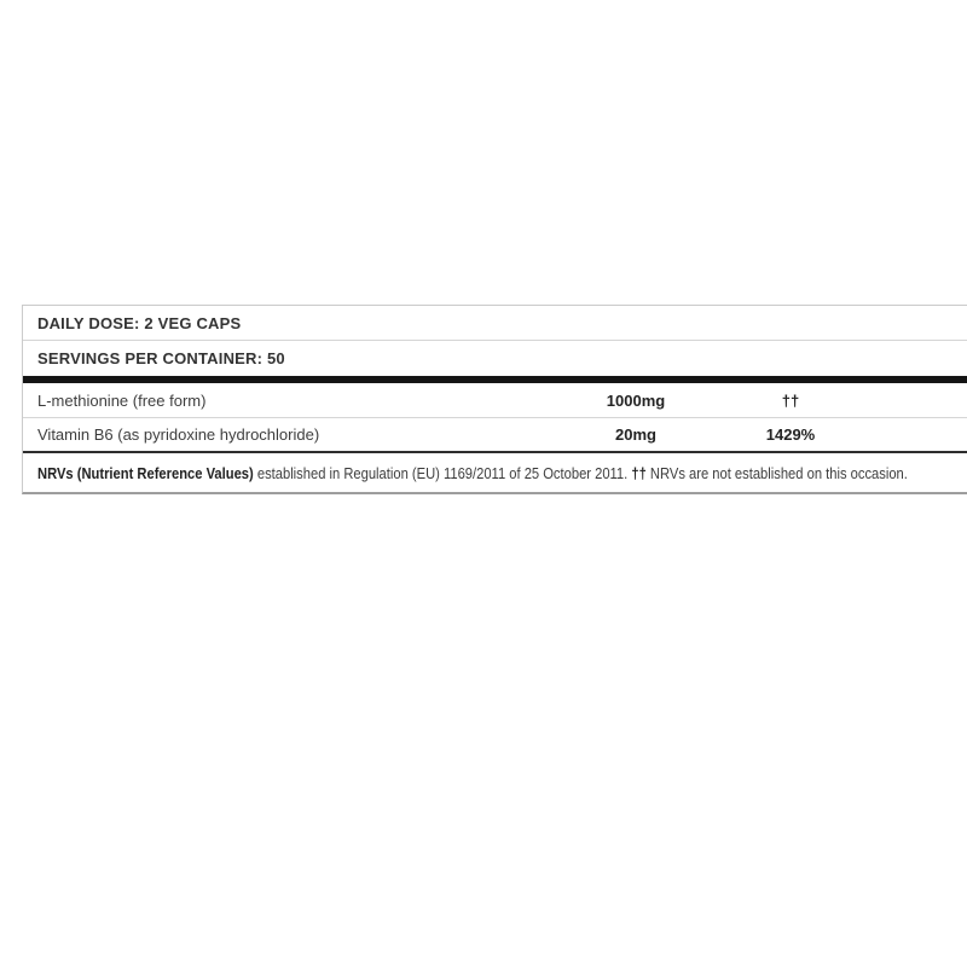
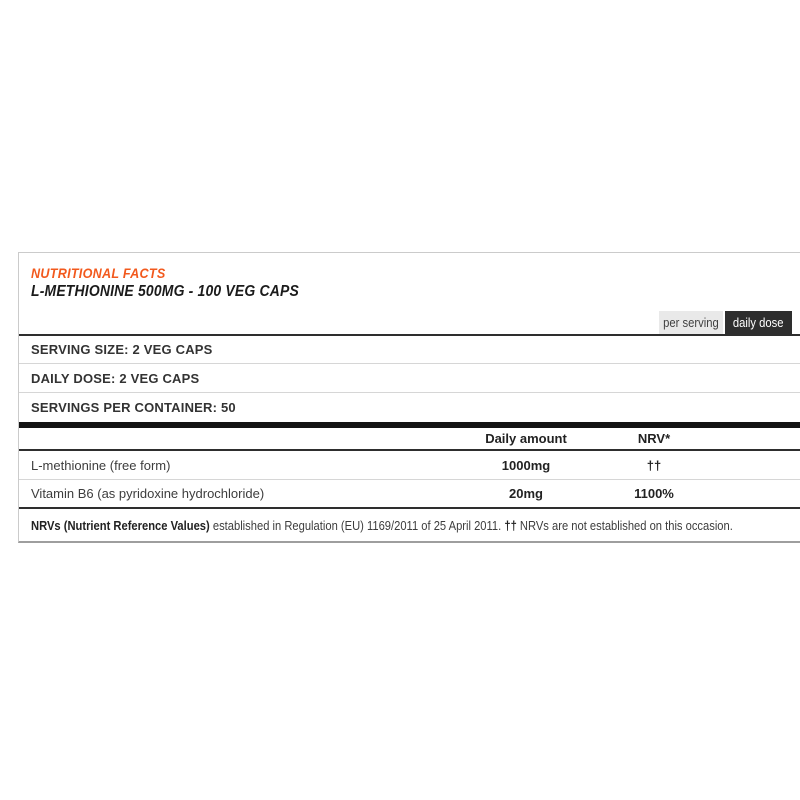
+ NUTRITIONAL FACTS
+ L-METHIONINE 500MG - 100 VEG CAPS
+ per serving
+ daily dose
+ SERVING SIZE: 2 VEG CAPS
  DAILY DOSE: 2 VEG CAPS
  SERVINGS PER CONTAINER: 50
+ Daily amount
+ NRV*
  L-methionine (free form)
  1000mg
  ††
  Vitamin B6 (as pyridoxine hydrochloride)
  20mg
- 1429%
+ 1100%
- NRVs (Nutrient Reference Values) established in Regulation (EU) 1169/2011 of 25 October 2011. †† NRVs are not established on this occasion.
+ NRVs (Nutrient Reference Values) established in Regulation (EU) 1169/2011 of 25 April 2011. †† NRVs are not established on this occasion.
